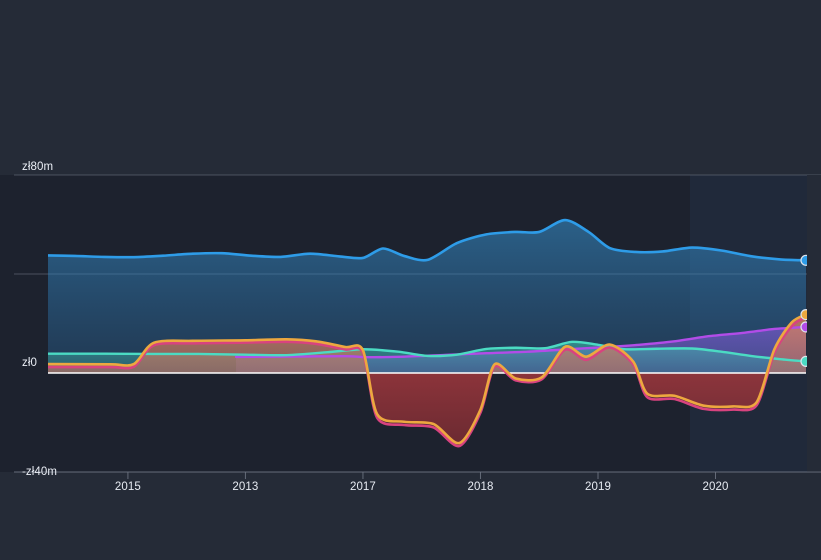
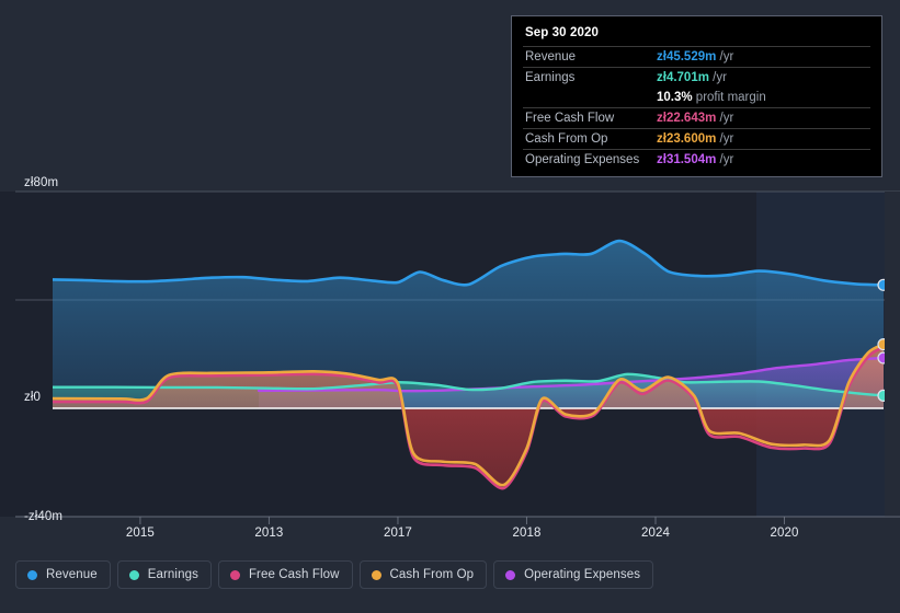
  zł80m
  zł0
  -zł40m
  2015
  2013
  2017
  2018
- 2019
+ 2024
  2020
+ Sep 30 2020
+ Revenue	zł45.529m /yr
+ Earnings	zł4.701m /yr
+ 	10.3% profit margin
+ Free Cash Flow	zł22.643m /yr
+ Cash From Op	zł23.600m /yr
+ Operating Expenses	zł31.504m /yr
+ Revenue
+ Earnings
+ Free Cash Flow
+ Cash From Op
+ Operating Expenses
